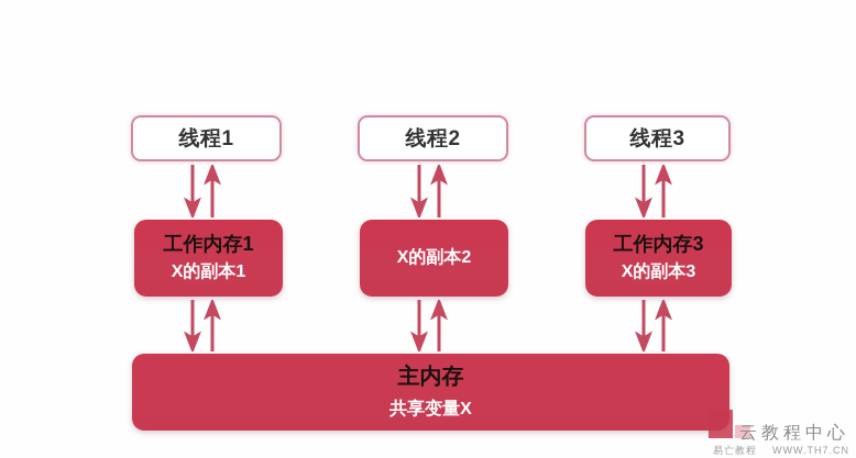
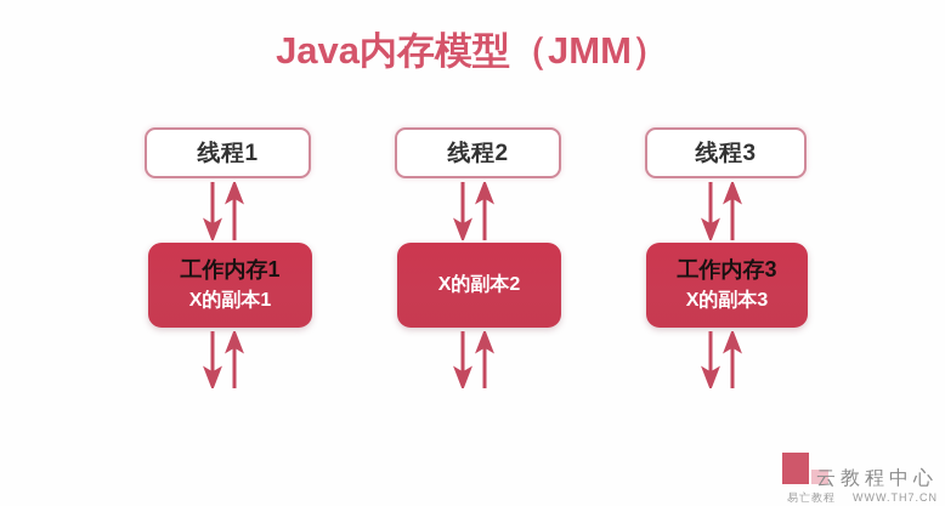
+ Java内存模型（JMM）
  线程1
  线程2
  线程3
  工作内存1
  X的副本1
  X的副本2
  工作内存3
  X的副本3
- 主内存
- 共享变量X
  云教程中心
  易亡教程
  WWW.TH7.CN
